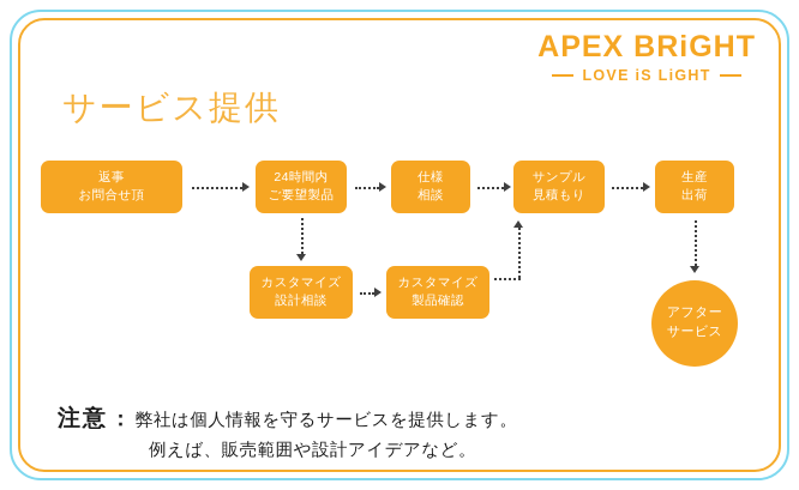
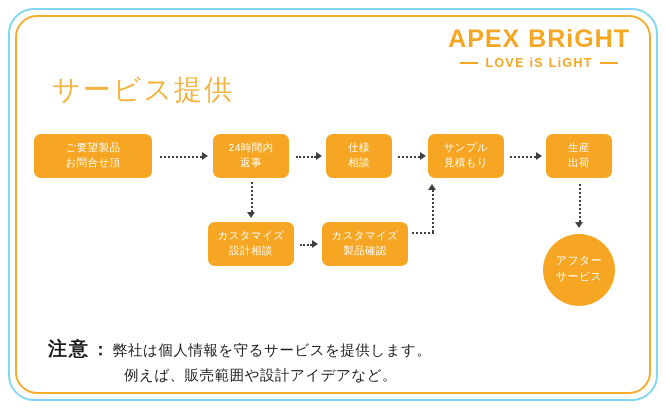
  APEX BRiGHT
  LOVE iS LiGHT
  サービス提供
- 返事
+ ご要望製品
  お問合せ頂
  24時間内
- ご要望製品
+ 返事
  仕様
  相談
  サンプル
  見積もり
  生産
  出荷
  カスタマイズ
  設計相談
  カスタマイズ
  製品確認
  アフター
  サービス
  注意
  ：
  弊社は個人情報を守るサービスを提供します。
  例えば、販売範囲や設計アイデアなど。
